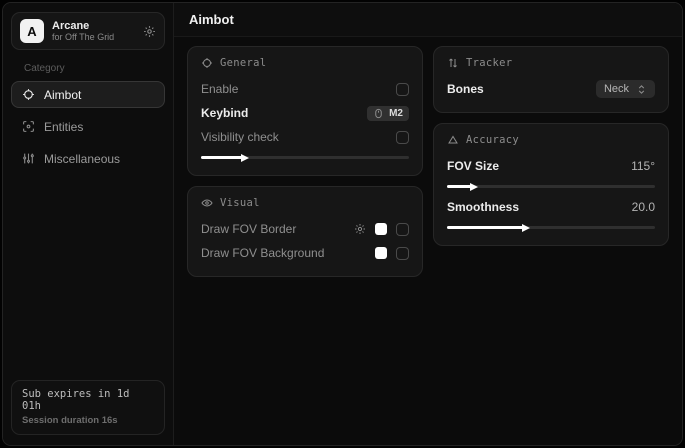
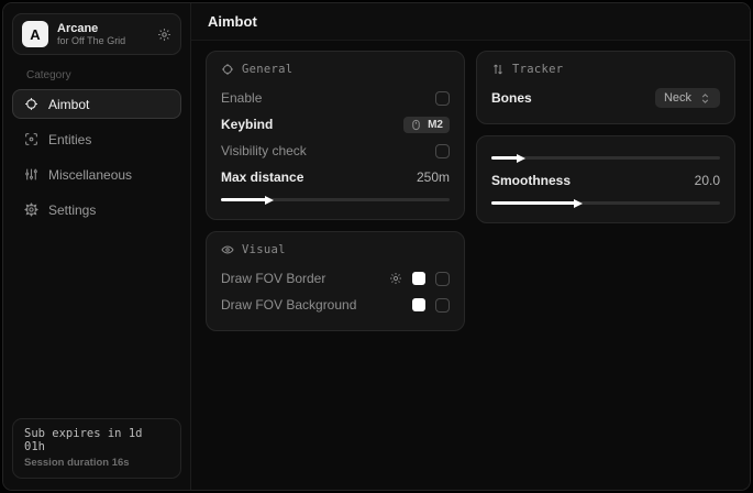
  A
  Arcane
  for Off The Grid
  Category
  Aimbot
  Entities
  Miscellaneous
+ Settings
  Sub expires in 1d 01h
  Session duration 16s
  Aimbot
  General
  Enable
  Keybind
  M2
  Visibility check
+ Max distance
+ 250m
  Visual
  Draw FOV Border
  Draw FOV Background
  Tracker
  Bones
  Neck
- Accuracy
- FOV Size
- 115°
  Smoothness
  20.0
